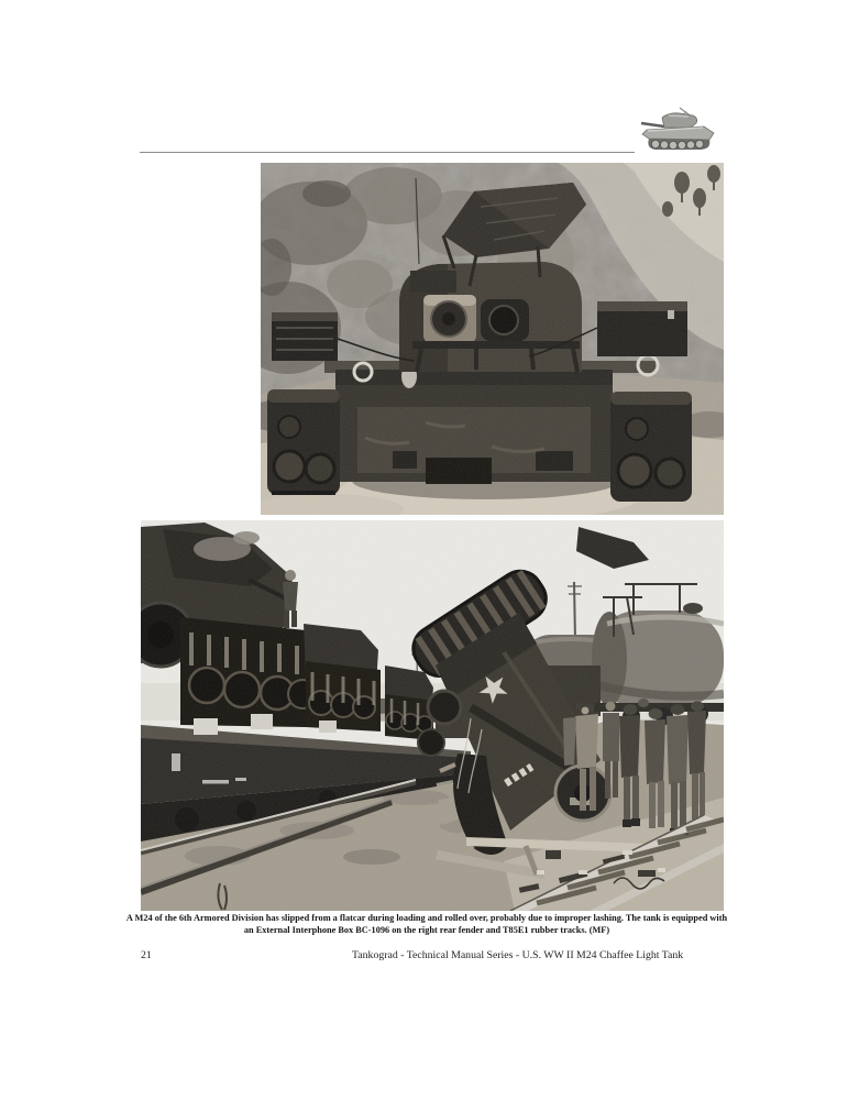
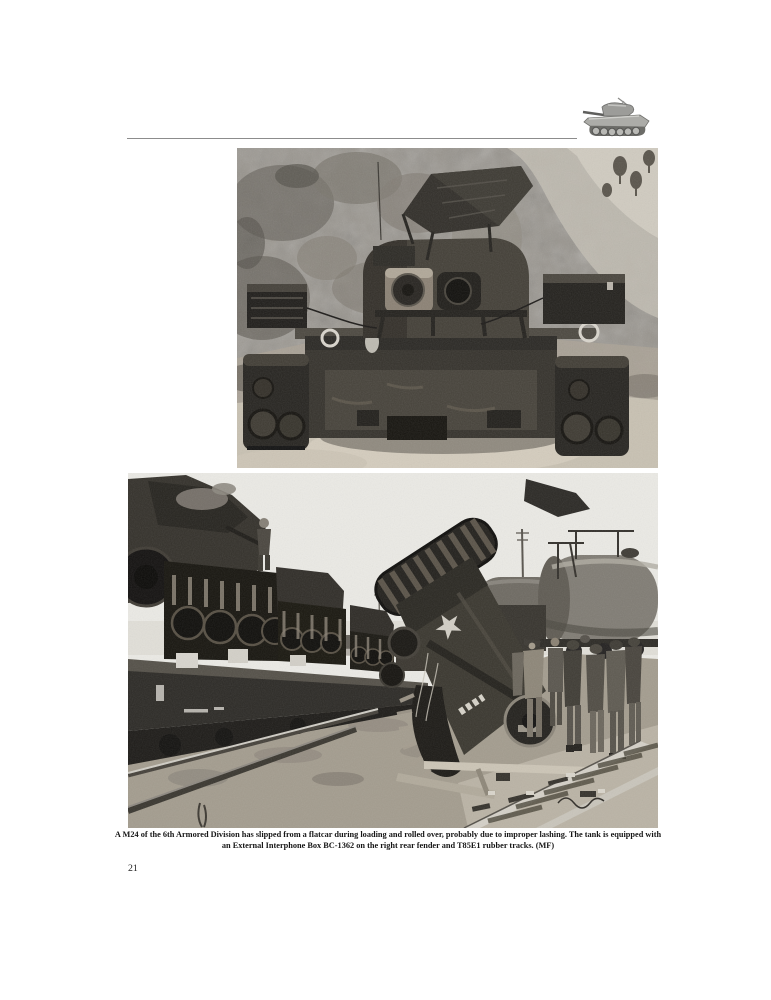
- A M24 of the 6th Armored Division has slipped from a flatcar during loading and rolled over, probably due to improper lashing. The tank is equipped with an External Interphone Box BC-1096 on the right rear fender and T85E1 rubber tracks. (MF)
+ A M24 of the 6th Armored Division has slipped from a flatcar during loading and rolled over, probably due to improper lashing. The tank is equipped with an External Interphone Box BC-1362 on the right rear fender and T85E1 rubber tracks. (MF)
  21
- Tankograd - Technical Manual Series - U.S. WW II M24 Chaffee Light Tank
